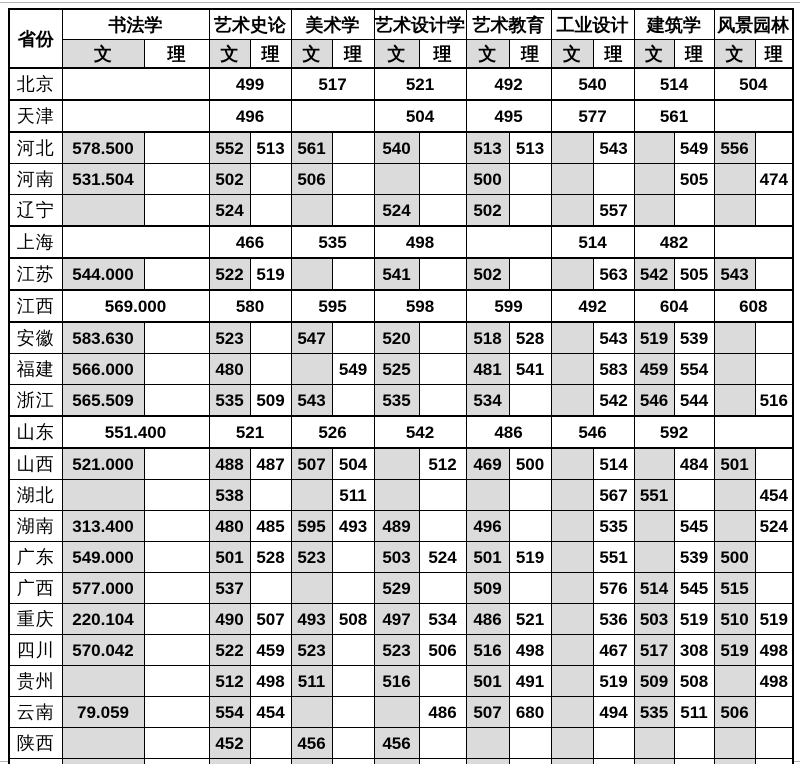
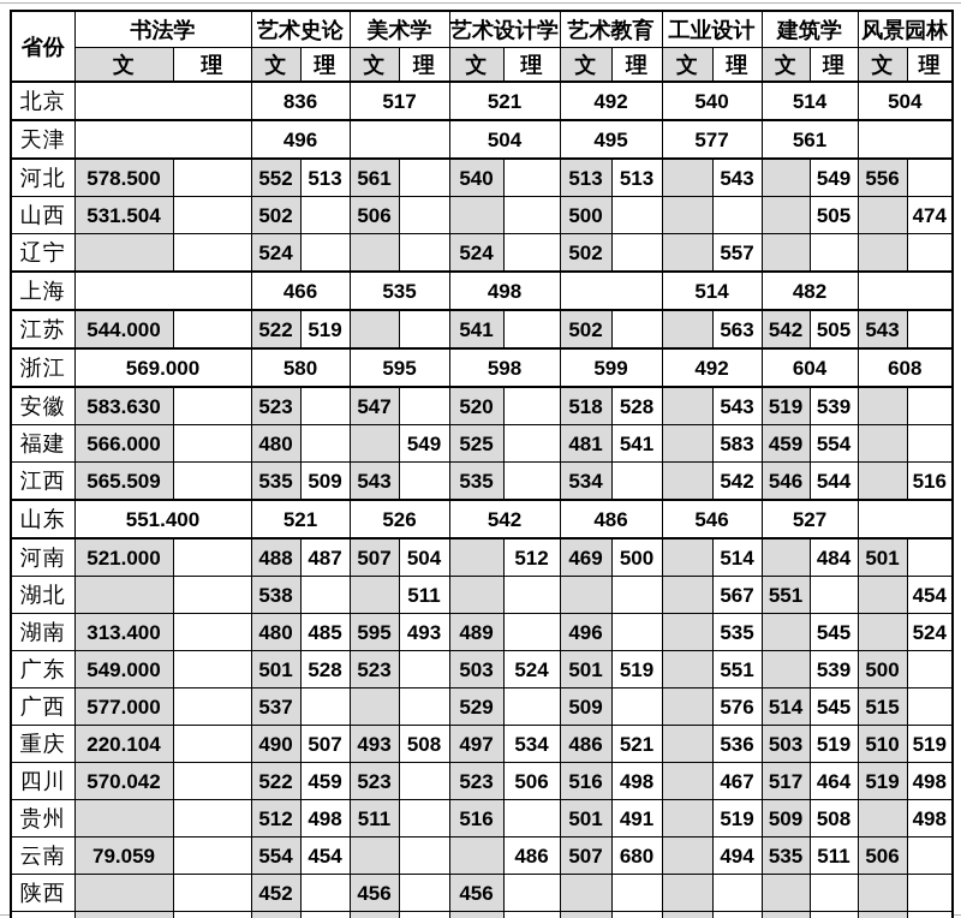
  省份	书法学	艺术史论	美术学	艺术设计学	艺术教育	工业设计	建筑学	风景园林
  文	理	文	理	文	理	文	理	文	理	文	理	文	理	文	理
- 北京		499	517	521	492	540	514	504
+ 北京		836	517	521	492	540	514	504
  天津		496		504	495	577	561
  河北	578.500		552	513	561		540		513	513		543		549	556
- 河南	531.504		502		506				500					505		474
+ 山西	531.504		502		506				500					505		474
  辽宁			524				524		502			557
  上海		466	535	498		514	482
  江苏	544.000		522	519			541		502			563	542	505	543
- 江西	569.000	580	595	598	599	492	604	608
+ 浙江	569.000	580	595	598	599	492	604	608
  安徽	583.630		523		547		520		518	528		543	519	539
  福建	566.000		480			549	525		481	541		583	459	554
- 浙江	565.509		535	509	543		535		534			542	546	544		516
+ 江西	565.509		535	509	543		535		534			542	546	544		516
- 山东	551.400	521	526	542	486	546	592
+ 山东	551.400	521	526	542	486	546	527
- 山西	521.000		488	487	507	504		512	469	500		514		484	501
+ 河南	521.000		488	487	507	504		512	469	500		514		484	501
  湖北			538			511						567	551			454
  湖南	313.400		480	485	595	493	489		496			535		545		524
  广东	549.000		501	528	523		503	524	501	519		551		539	500
  广西	577.000		537				529		509			576	514	545	515
  重庆	220.104		490	507	493	508	497	534	486	521		536	503	519	510	519
- 四川	570.042		522	459	523		523	506	516	498		467	517	308	519	498
+ 四川	570.042		522	459	523		523	506	516	498		467	517	464	519	498
  贵州			512	498	511		516		501	491		519	509	508		498
  云南	79.059		554	454				486	507	680		494	535	511	506
  陕西			452		456		456
